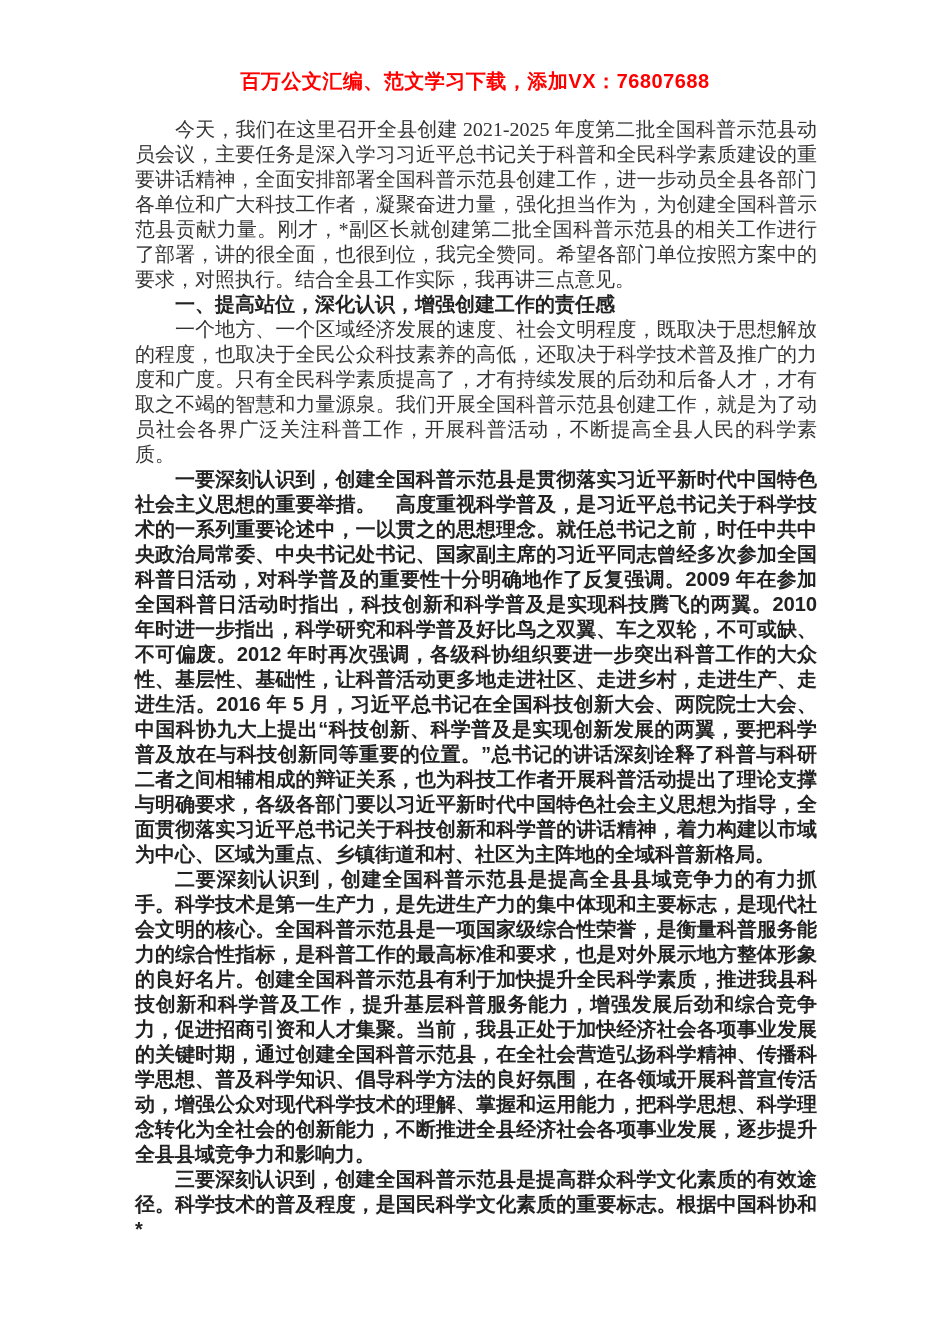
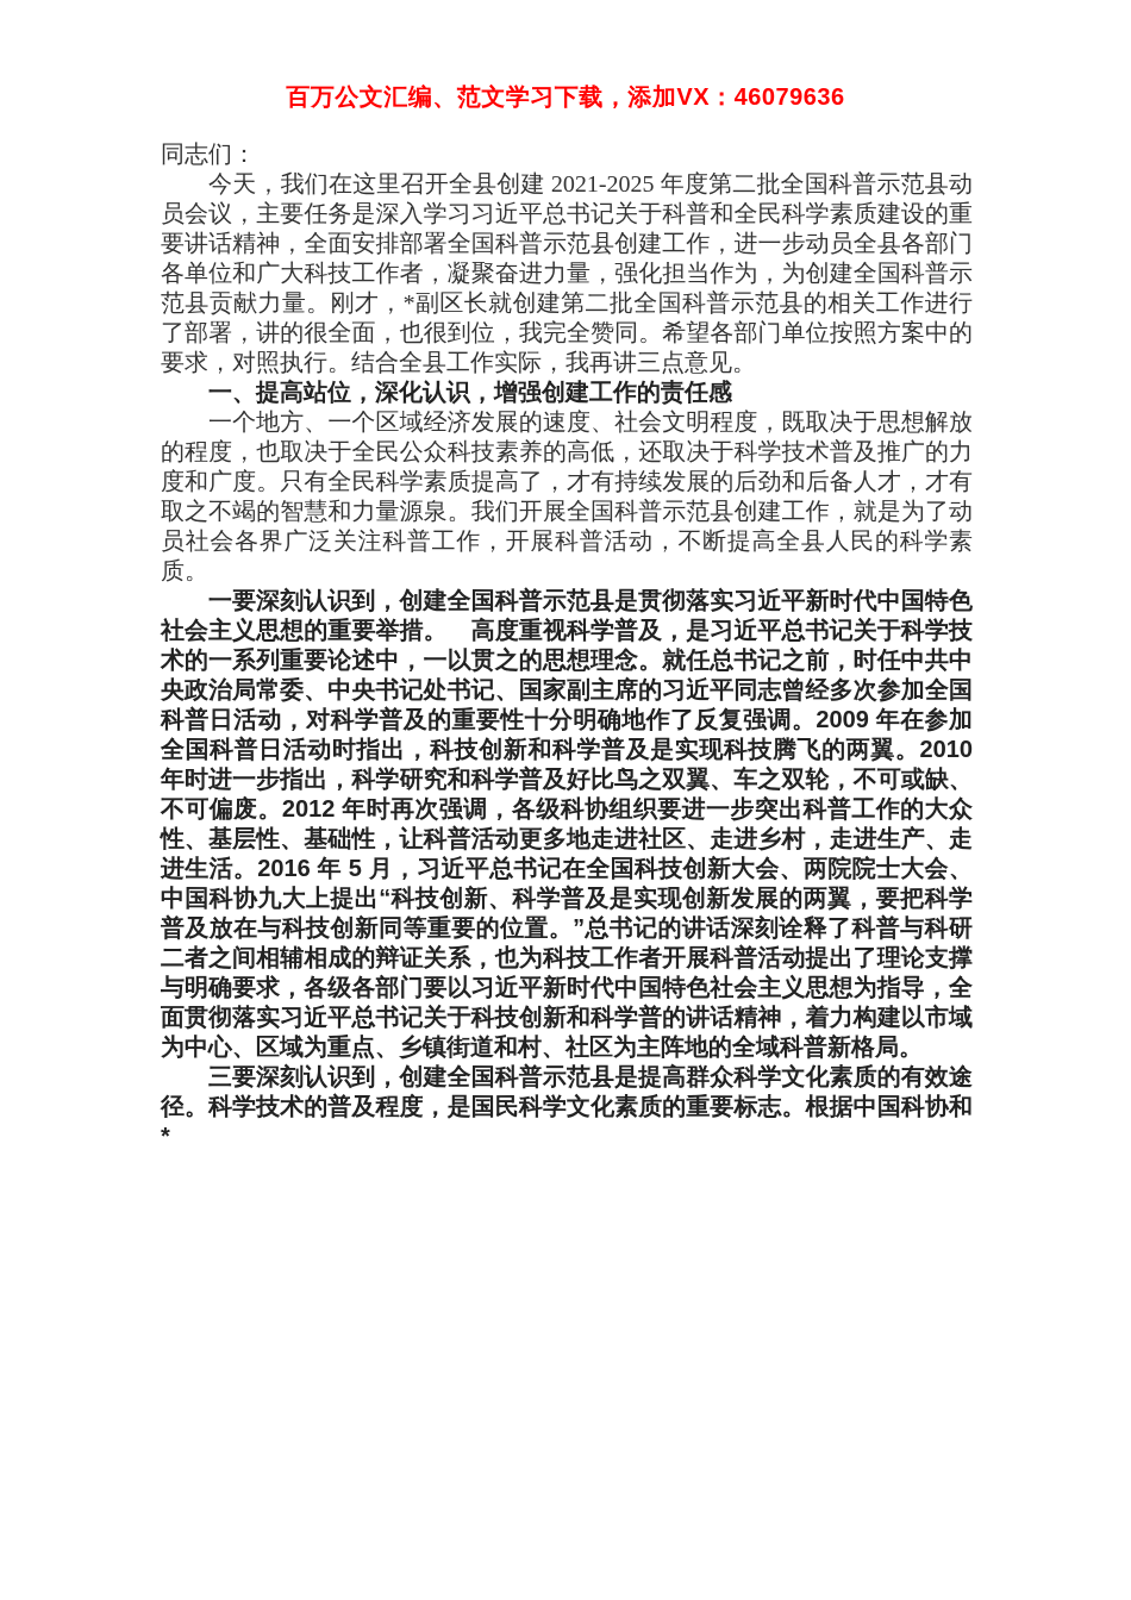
- 百万公文汇编、范文学习下载，添加VX：76807688
+ 百万公文汇编、范文学习下载，添加VX：46079636
+ 同志们：
  今天，我们在这里召开全县创建 2021-2025 年度第二批全国科普示范县动员会议，主要任务是深入学习习近平总书记关于科普和全民科学素质建设的重要讲话精神，全面安排部署全国科普示范县创建工作，进一步动员全县各部门各单位和广大科技工作者，凝聚奋进力量，强化担当作为，为创建全国科普示范县贡献力量。刚才，*副区长就创建第二批全国科普示范县的相关工作进行了部署，讲的很全面，也很到位，我完全赞同。希望各部门单位按照方案中的要求，对照执行。结合全县工作实际，我再讲三点意见。
  一、提高站位，深化认识，增强创建工作的责任感
  一个地方、一个区域经济发展的速度、社会文明程度，既取决于思想解放的程度，也取决于全民公众科技素养的高低，还取决于科学技术普及推广的力度和广度。只有全民科学素质提高了，才有持续发展的后劲和后备人才，才有取之不竭的智慧和力量源泉。我们开展全国科普示范县创建工作，就是为了动员社会各界广泛关注科普工作，开展科普活动，不断提高全县人民的科学素质。
  一要深刻认识到，创建全国科普示范县是贯彻落实习近平新时代中国特色社会主义思想的重要举措。 高度重视科学普及，是习近平总书记关于科学技术的一系列重要论述中，一以贯之的思想理念。就任总书记之前，时任中共中央政治局常委、中央书记处书记、国家副主席的习近平同志曾经多次参加全国科普日活动，对科学普及的重要性十分明确地作了反复强调。2009 年在参加全国科普日活动时指出，科技创新和科学普及是实现科技腾飞的两翼。2010 年时进一步指出，科学研究和科学普及好比鸟之双翼、车之双轮，不可或缺、不可偏废。2012 年时再次强调，各级科协组织要进一步突出科普工作的大众性、基层性、基础性，让科普活动更多地走进社区、走进乡村，走进生产、走进生活。2016 年 5 月，习近平总书记在全国科技创新大会、两院院士大会、中国科协九大上提出“科技创新、科学普及是实现创新发展的两翼，要把科学普及放在与科技创新同等重要的位置。”总书记的讲话深刻诠释了科普与科研二者之间相辅相成的辩证关系，也为科技工作者开展科普活动提出了理论支撑与明确要求，各级各部门要以习近平新时代中国特色社会主义思想为指导，全面贯彻落实习近平总书记关于科技创新和科学普的讲话精神，着力构建以市域为中心、区域为重点、乡镇街道和村、社区为主阵地的全域科普新格局。
- 二要深刻认识到，创建全国科普示范县是提高全县县域竞争力的有力抓手。科学技术是第一生产力，是先进生产力的集中体现和主要标志，是现代社会文明的核心。全国科普示范县是一项国家级综合性荣誉，是衡量科普服务能力的综合性指标，是科普工作的最高标准和要求，也是对外展示地方整体形象的良好名片。创建全国科普示范县有利于加快提升全民科学素质，推进我县科技创新和科学普及工作，提升基层科普服务能力，增强发展后劲和综合竞争力，促进招商引资和人才集聚。当前，我县正处于加快经济社会各项事业发展的关键时期，通过创建全国科普示范县，在全社会营造弘扬科学精神、传播科学思想、普及科学知识、倡导科学方法的良好氛围，在各领域开展科普宣传活动，增强公众对现代科学技术的理解、掌握和运用能力，把科学思想、科学理念转化为全社会的创新能力，不断推进全县经济社会各项事业发展，逐步提升全县县域竞争力和影响力。
  三要深刻认识到，创建全国科普示范县是提高群众科学文化素质的有效途径。科学技术的普及程度，是国民科学文化素质的重要标志。根据中国科协和*
